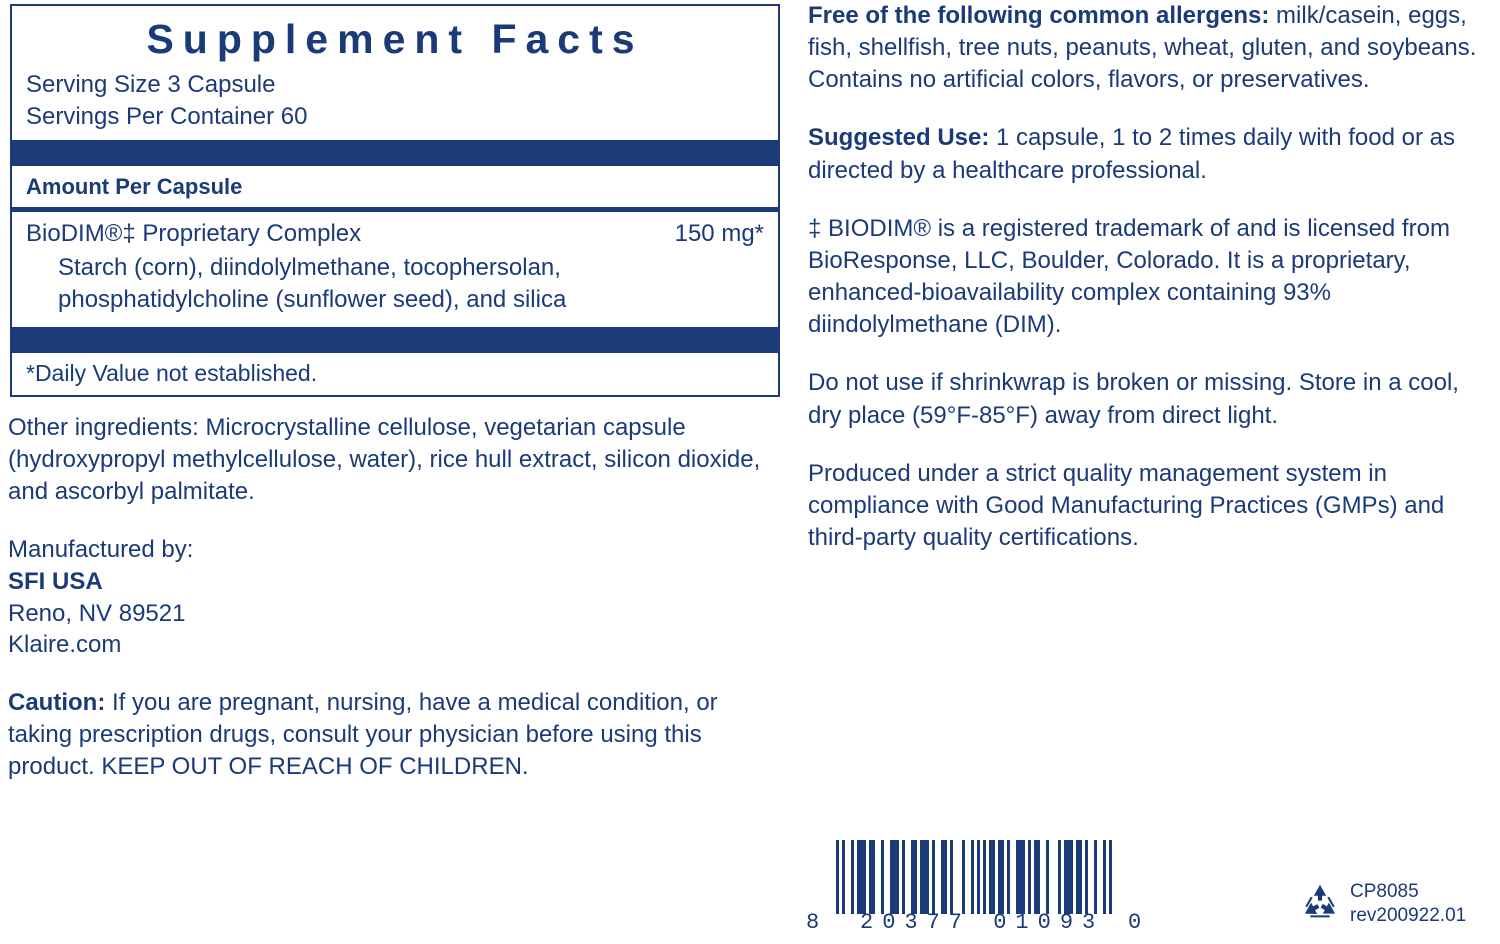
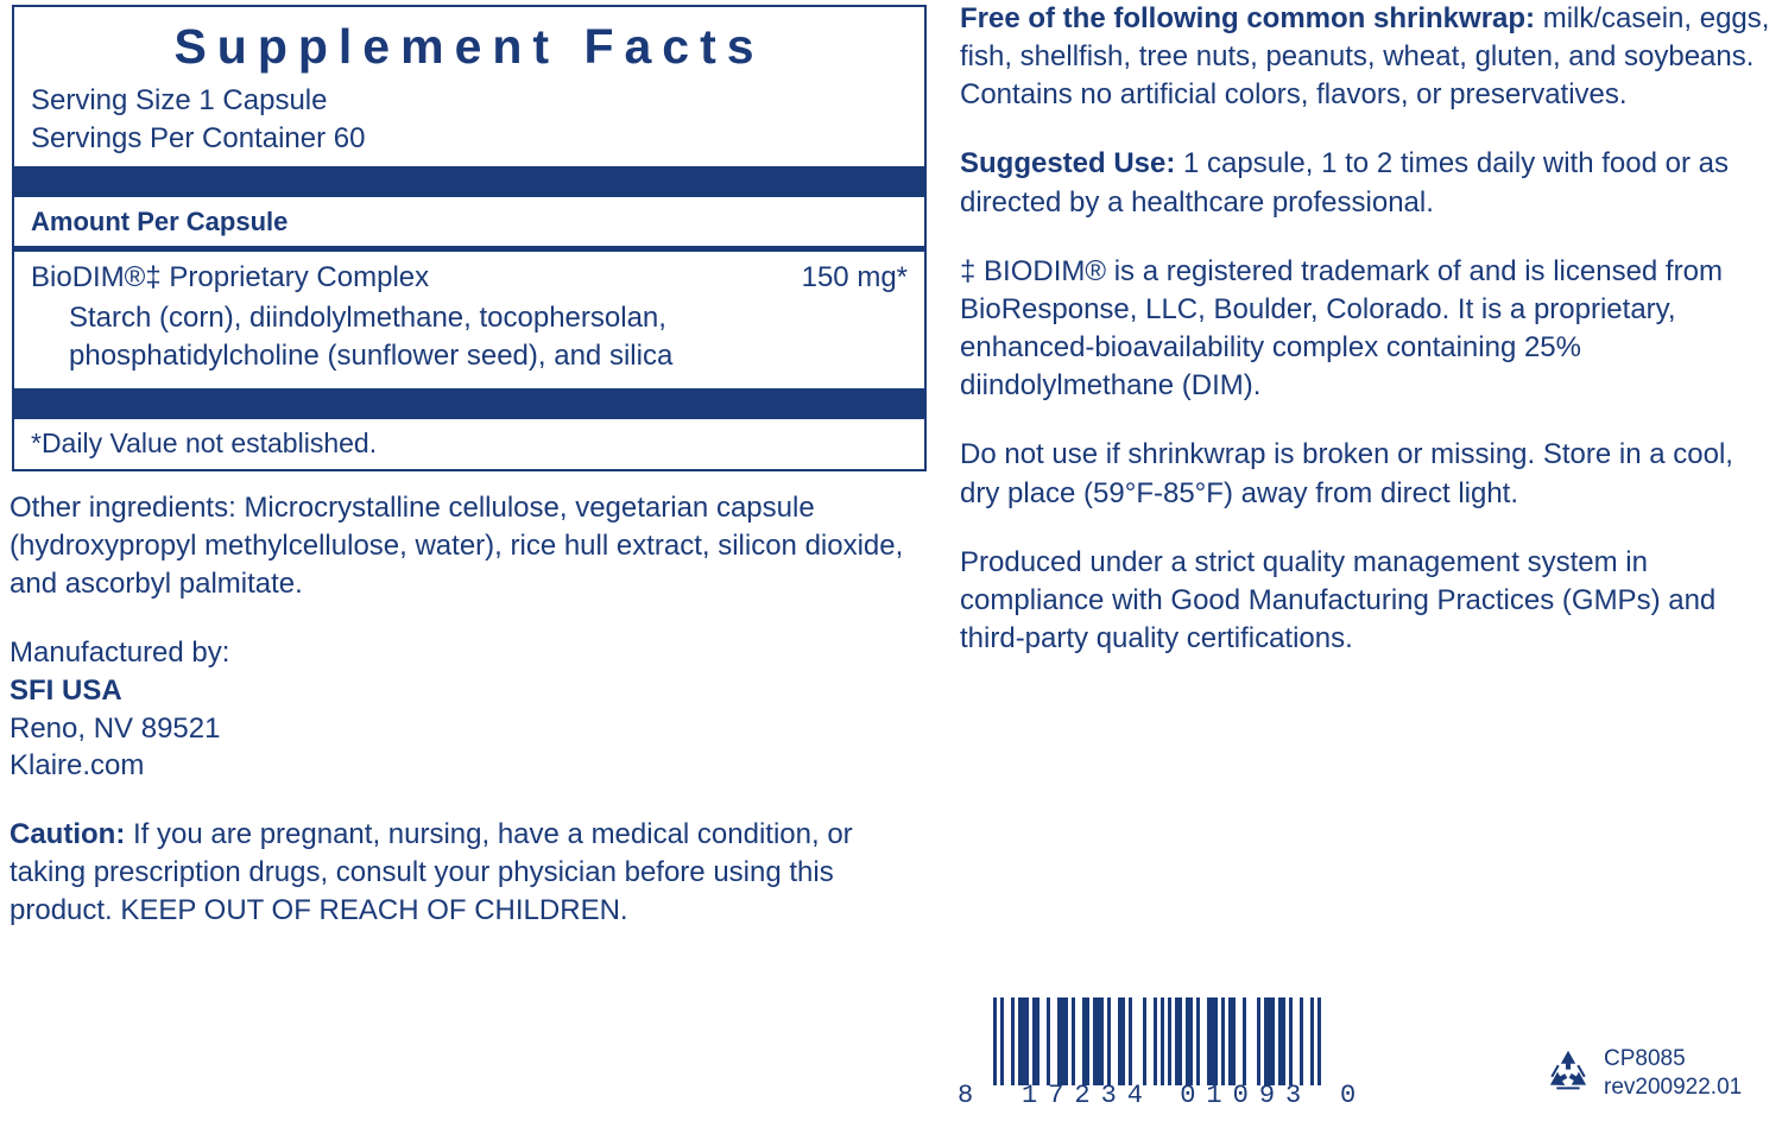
  Supplement Facts
- Serving Size 3 Capsule
+ Serving Size 1 Capsule
  Servings Per Container 60
  Amount Per Capsule
  BioDIM®‡ Proprietary Complex
  150 mg*
  Starch (corn), diindolylmethane, tocophersolan, phosphatidylcholine (sunflower seed), and silica
  *Daily Value not established.
  Other ingredients: Microcrystalline cellulose, vegetarian capsule (hydroxypropyl methylcellulose, water), rice hull extract, silicon dioxide, and ascorbyl palmitate.
  Manufactured by:
  SFI USA
  Reno, NV 89521
  Klaire.com
  Caution: If you are pregnant, nursing, have a medical condition, or taking prescription drugs, consult your physician before using this product. KEEP OUT OF REACH OF CHILDREN.
- Free of the following common allergens: milk/casein, eggs, fish, shellfish, tree nuts, peanuts, wheat, gluten, and soybeans. Contains no artificial colors, flavors, or preservatives.
+ Free of the following common shrinkwrap: milk/casein, eggs, fish, shellfish, tree nuts, peanuts, wheat, gluten, and soybeans. Contains no artificial colors, flavors, or preservatives.
  Suggested Use: 1 capsule, 1 to 2 times daily with food or as directed by a healthcare professional.
- ‡ BIODIM® is a registered trademark of and is licensed from BioResponse, LLC, Boulder, Colorado. It is a proprietary, enhanced-bioavailability complex containing 93% diindolylmethane (DIM).
+ ‡ BIODIM® is a registered trademark of and is licensed from BioResponse, LLC, Boulder, Colorado. It is a proprietary, enhanced-bioavailability complex containing 25% diindolylmethane (DIM).
  Do not use if shrinkwrap is broken or missing. Store in a cool, dry place (59°F-85°F) away from direct light.
  Produced under a strict quality management system in compliance with Good Manufacturing Practices (GMPs) and third-party quality certifications.
  8
- 20377 01093
+ 17234 01093
  0
  CP8085
  rev200922.01
